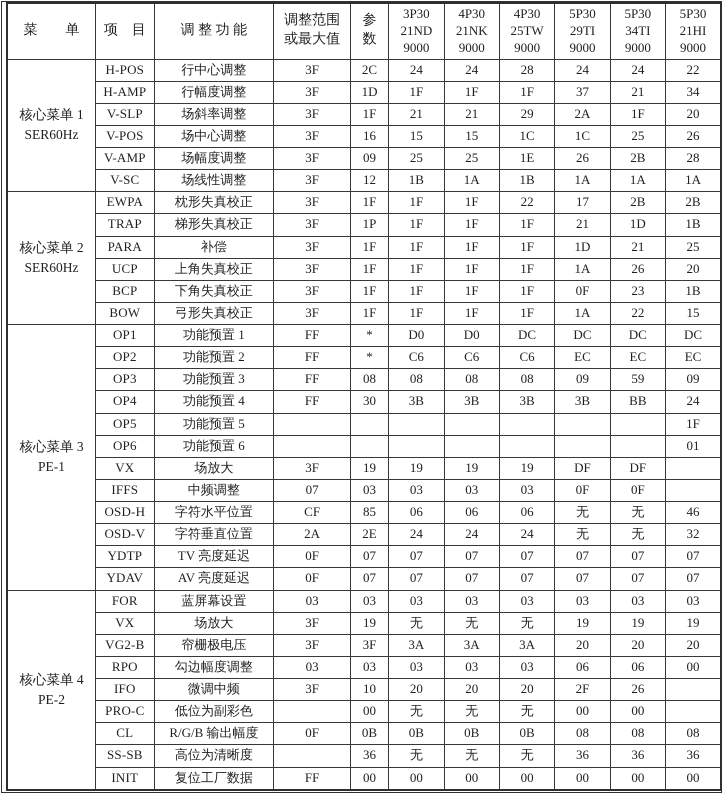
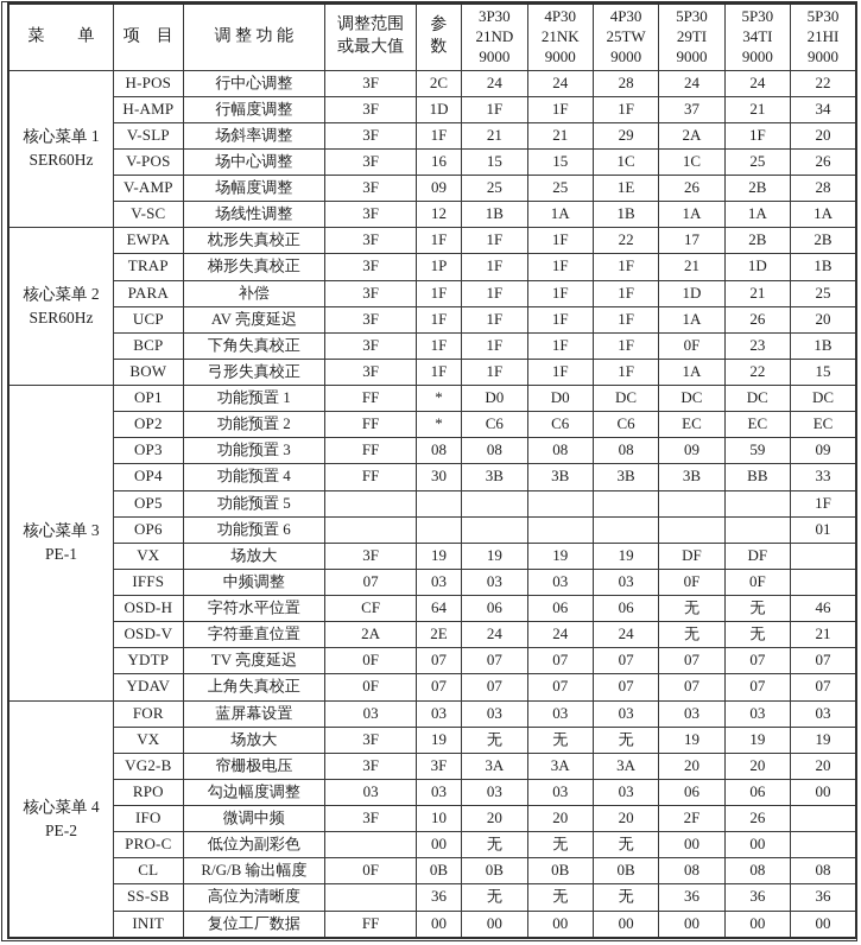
  菜 单	项 目	调 整 功 能	调整范围 或最大值	参 数	3P3021ND9000	4P3021NK9000	4P3025TW9000	5P3029TI9000	5P3034TI9000	5P3021HI9000
  核心菜单 1SER60Hz	H-POS	行中心调整	3F	2C	24	24	28	24	24	22
  H-AMP	行幅度调整	3F	1D	1F	1F	1F	37	21	34
  V-SLP	场斜率调整	3F	1F	21	21	29	2A	1F	20
  V-POS	场中心调整	3F	16	15	15	1C	1C	25	26
  V-AMP	场幅度调整	3F	09	25	25	1E	26	2B	28
  V-SC	场线性调整	3F	12	1B	1A	1B	1A	1A	1A
  核心菜单 2SER60Hz	EWPA	枕形失真校正	3F	1F	1F	1F	22	17	2B	2B
  TRAP	梯形失真校正	3F	1P	1F	1F	1F	21	1D	1B
  PARA	补偿	3F	1F	1F	1F	1F	1D	21	25
- UCP	上角失真校正	3F	1F	1F	1F	1F	1A	26	20
+ UCP	AV 亮度延迟	3F	1F	1F	1F	1F	1A	26	20
  BCP	下角失真校正	3F	1F	1F	1F	1F	0F	23	1B
  BOW	弓形失真校正	3F	1F	1F	1F	1F	1A	22	15
  核心菜单 3PE-1	OP1	功能预置 1	FF	*	D0	D0	DC	DC	DC	DC
  OP2	功能预置 2	FF	*	C6	C6	C6	EC	EC	EC
  OP3	功能预置 3	FF	08	08	08	08	09	59	09
- OP4	功能预置 4	FF	30	3B	3B	3B	3B	BB	24
+ OP4	功能预置 4	FF	30	3B	3B	3B	3B	BB	33
  OP5	功能预置 5								1F
  OP6	功能预置 6								01
  VX	场放大	3F	19	19	19	19	DF	DF
  IFFS	中频调整	07	03	03	03	03	0F	0F
- OSD-H	字符水平位置	CF	85	06	06	06	无	无	46
+ OSD-H	字符水平位置	CF	64	06	06	06	无	无	46
- OSD-V	字符垂直位置	2A	2E	24	24	24	无	无	32
+ OSD-V	字符垂直位置	2A	2E	24	24	24	无	无	21
  YDTP	TV 亮度延迟	0F	07	07	07	07	07	07	07
- YDAV	AV 亮度延迟	0F	07	07	07	07	07	07	07
+ YDAV	上角失真校正	0F	07	07	07	07	07	07	07
  核心菜单 4PE-2	FOR	蓝屏幕设置	03	03	03	03	03	03	03	03
  VX	场放大	3F	19	无	无	无	19	19	19
  VG2-B	帘栅极电压	3F	3F	3A	3A	3A	20	20	20
  RPO	勾边幅度调整	03	03	03	03	03	06	06	00
  IFO	微调中频	3F	10	20	20	20	2F	26
  PRO-C	低位为副彩色		00	无	无	无	00	00
  CL	R/G/B 输出幅度	0F	0B	0B	0B	0B	08	08	08
  SS-SB	高位为清晰度		36	无	无	无	36	36	36
  INIT	复位工厂数据	FF	00	00	00	00	00	00	00
